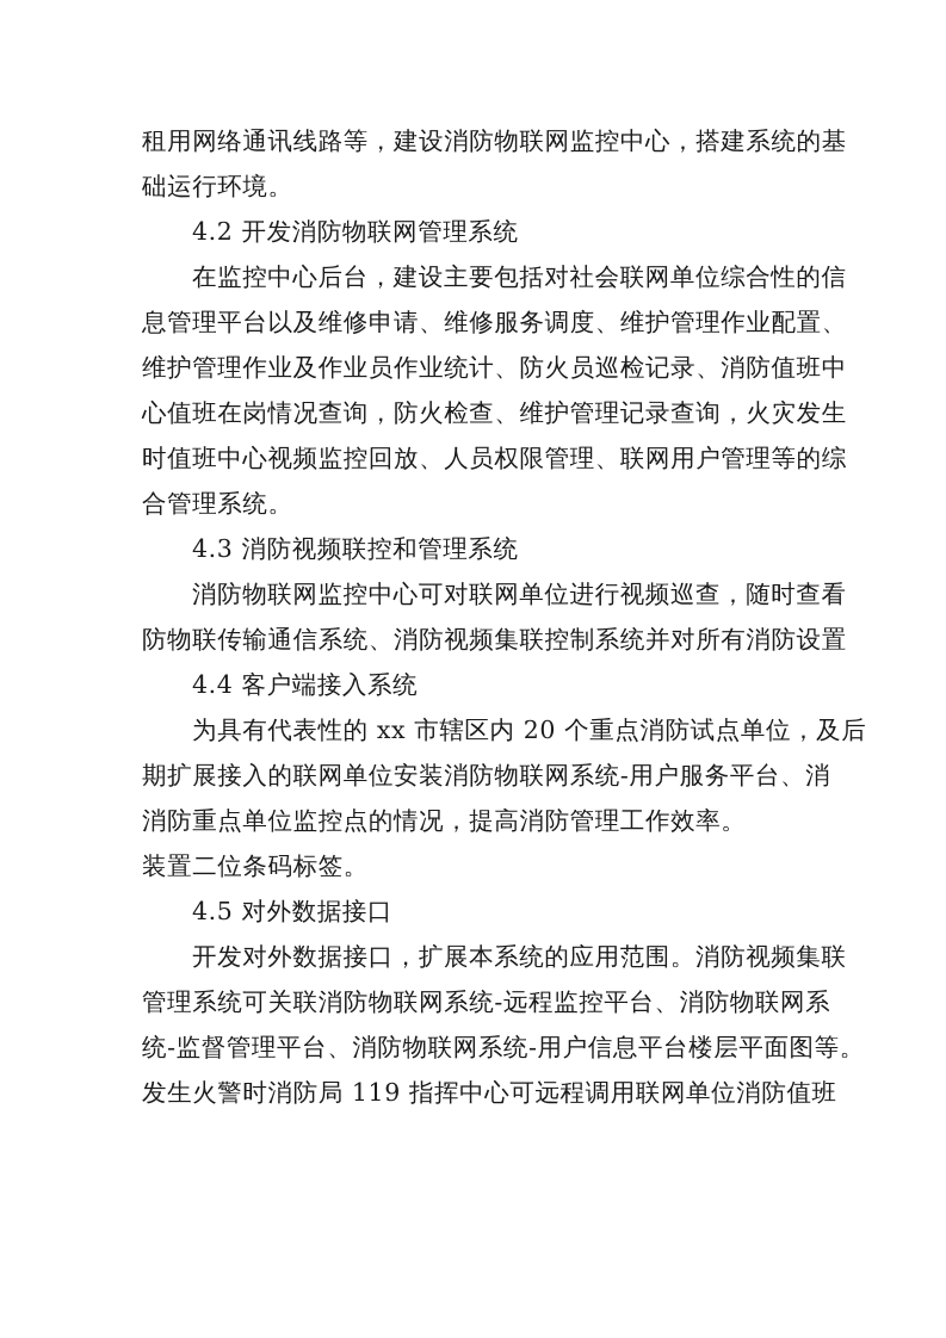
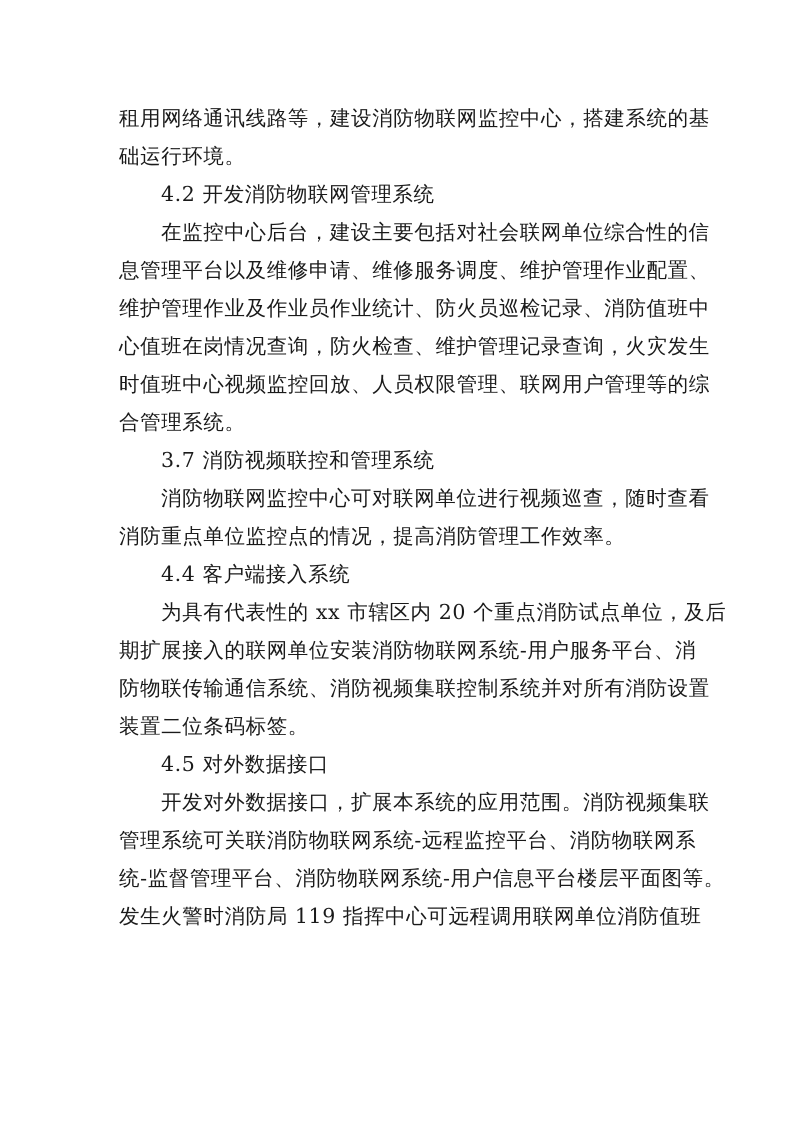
  租用网络通讯线路等，建设消防物联网监控中心，搭建系统的基
  础运行环境。
  4.2 开发消防物联网管理系统
  在监控中心后台，建设主要包括对社会联网单位综合性的信
  息管理平台以及维修申请、维修服务调度、维护管理作业配置、
  维护管理作业及作业员作业统计、防火员巡检记录、消防值班中
  心值班在岗情况查询，防火检查、维护管理记录查询，火灾发生
  时值班中心视频监控回放、人员权限管理、联网用户管理等的综
  合管理系统。
- 4.3 消防视频联控和管理系统
+ 3.7 消防视频联控和管理系统
  消防物联网监控中心可对联网单位进行视频巡查，随时查看
- 防物联传输通信系统、消防视频集联控制系统并对所有消防设置
+ 消防重点单位监控点的情况，提高消防管理工作效率。
  4.4 客户端接入系统
  为具有代表性的 xx 市辖区内 20 个重点消防试点单位，及后
  期扩展接入的联网单位安装消防物联网系统-用户服务平台、消
- 消防重点单位监控点的情况，提高消防管理工作效率。
+ 防物联传输通信系统、消防视频集联控制系统并对所有消防设置
  装置二位条码标签。
  4.5 对外数据接口
  开发对外数据接口，扩展本系统的应用范围。消防视频集联
  管理系统可关联消防物联网系统-远程监控平台、消防物联网系
  统-监督管理平台、消防物联网系统-用户信息平台楼层平面图等。
  发生火警时消防局 119 指挥中心可远程调用联网单位消防值班
